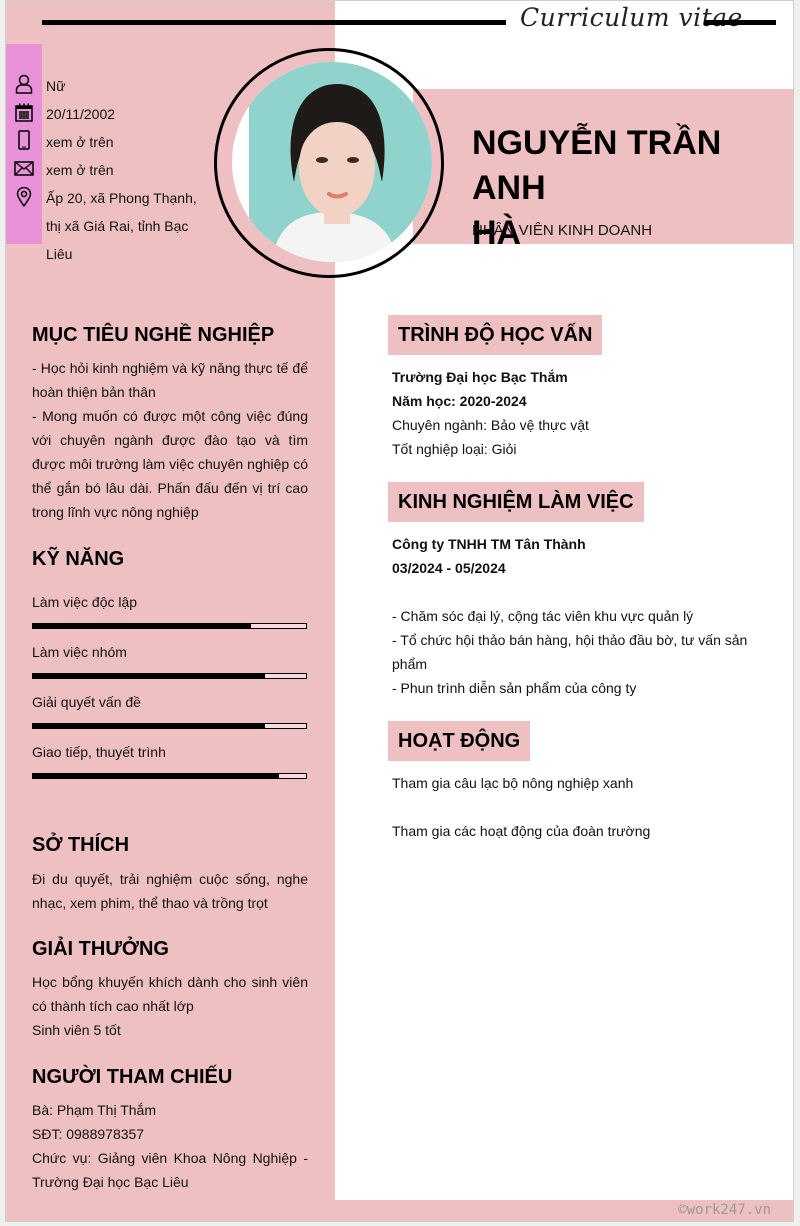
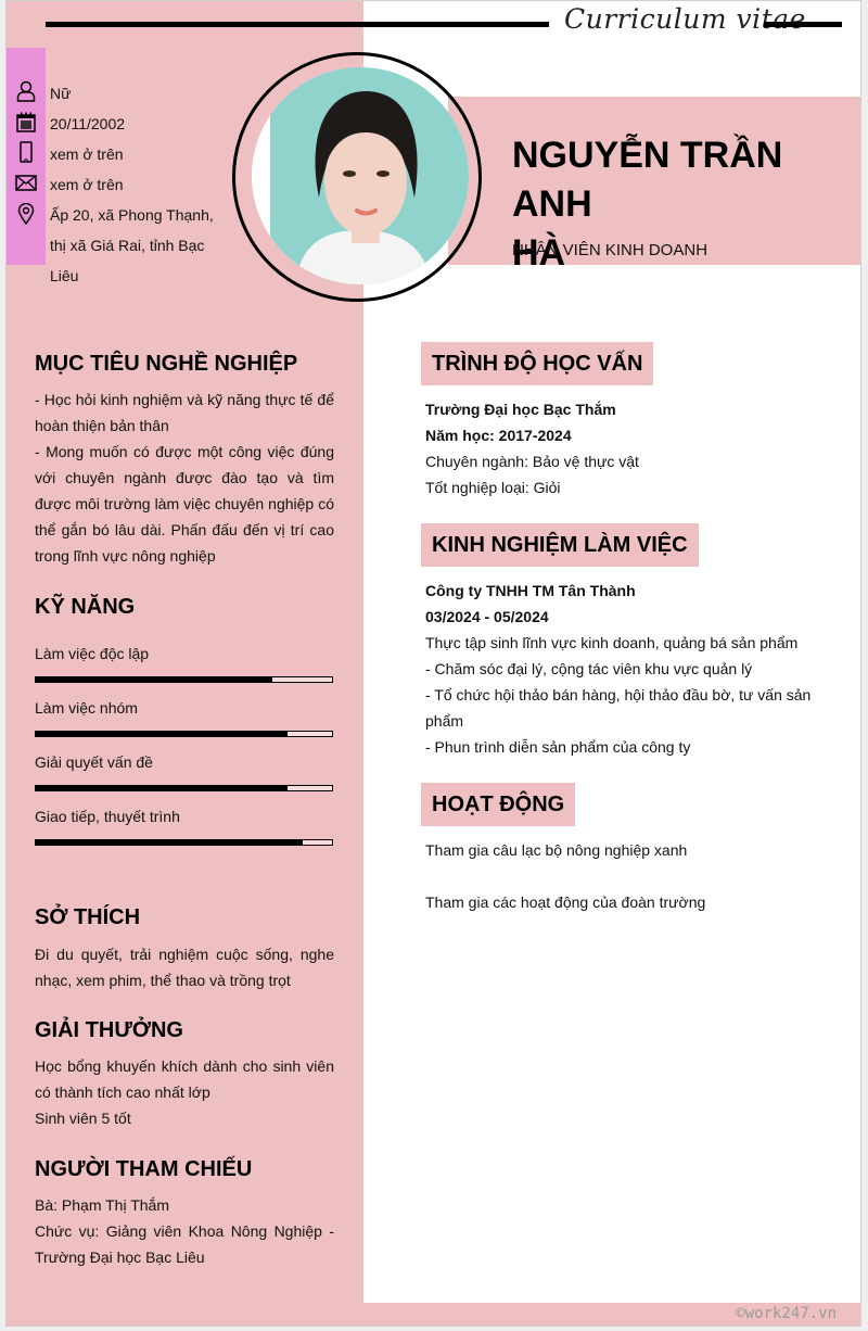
  ©work247.vn
  Curriculum vitae
  Nữ
  20/11/2002
  xem ở trên
  xem ở trên
  Ấp 20, xã Phong Thạnh,
  thị xã Giá Rai, tỉnh Bạc
  Liêu
  NGUYỄN TRẦN ANH
  HÀ
  NHÂN VIÊN KINH DOANH
  MỤC TIÊU NGHỀ NGHIỆP
  - Học hỏi kinh nghiệm và kỹ năng thực tế để hoàn thiện bản thân
  - Mong muốn có được một công việc đúng với chuyên ngành được đào tạo và tìm được môi trường làm việc chuyên nghiệp có thể gắn bó lâu dài. Phấn đấu đến vị trí cao trong lĩnh vực nông nghiệp
  KỸ NĂNG
  Làm việc độc lập
  Làm việc nhóm
  Giải quyết vấn đề
  Giao tiếp, thuyết trình
  SỞ THÍCH
  Đi du quyết, trải nghiệm cuộc sống, nghe nhạc, xem phim, thể thao và trồng trọt
  GIẢI THƯỞNG
  Học bổng khuyến khích dành cho sinh viên có thành tích cao nhất lớp
  Sinh viên 5 tốt
  NGƯỜI THAM CHIẾU
  Bà: Phạm Thị Thắm
- SĐT: 0988978357
  Chức vụ: Giảng viên Khoa Nông Nghiệp - Trường Đại học Bạc Liêu
  TRÌNH ĐỘ HỌC VẤN
  Trường Đại học Bạc Thắm
- Năm học: 2020-2024
+ Năm học: 2017-2024
  Chuyên ngành: Bảo vệ thực vật
  Tốt nghiệp loại: Giỏi
  KINH NGHIỆM LÀM VIỆC
  Công ty TNHH TM Tân Thành
  03/2024 - 05/2024
+ Thực tập sinh lĩnh vực kinh doanh, quảng bá sản phẩm
  - Chăm sóc đại lý, cộng tác viên khu vực quản lý
  - Tổ chức hội thảo bán hàng, hội thảo đầu bờ, tư vấn sản
  phẩm
  - Phun trình diễn sản phẩm của công ty
  HOẠT ĐỘNG
  Tham gia câu lạc bộ nông nghiệp xanh
  Tham gia các hoạt động của đoàn trường
